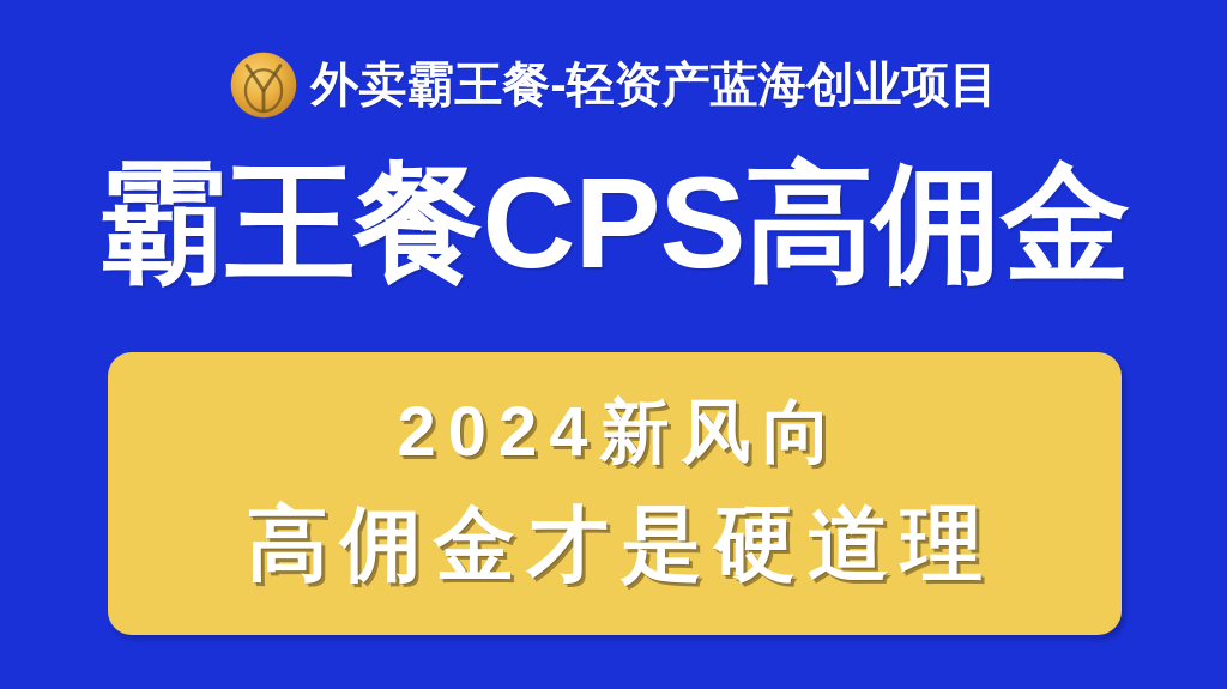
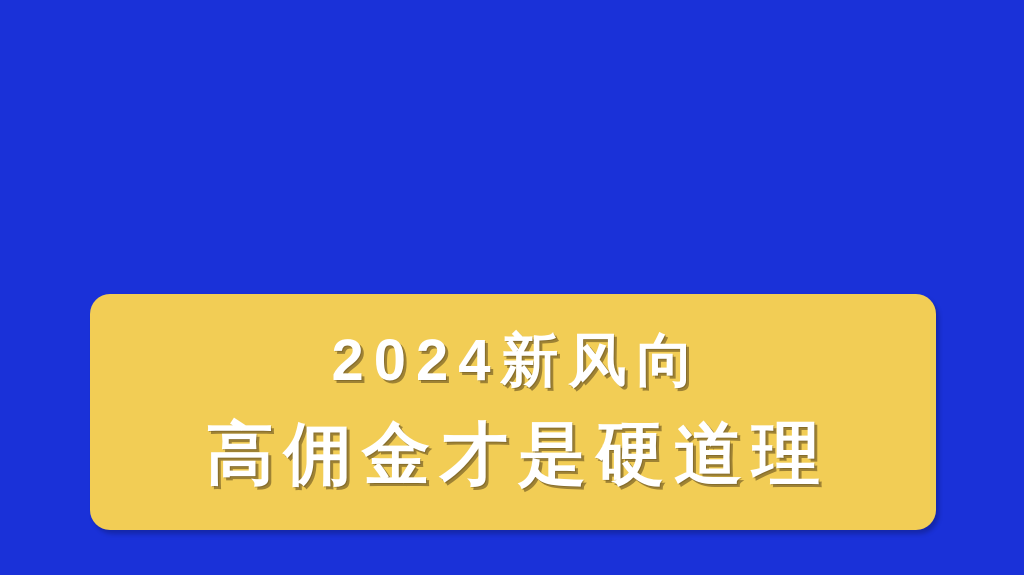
- 外卖霸王餐-轻资产蓝海创业项目
- 霸王餐CPS高佣金
  2024新风向
  高佣金才是硬道理
